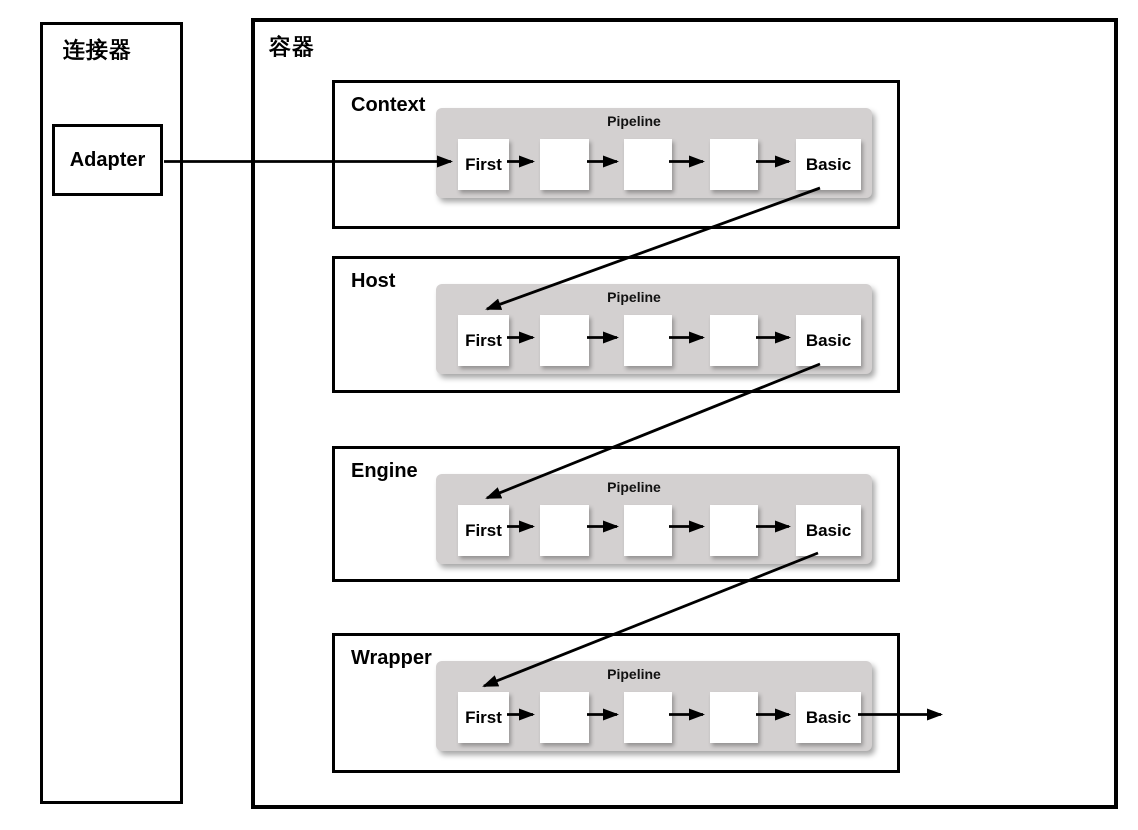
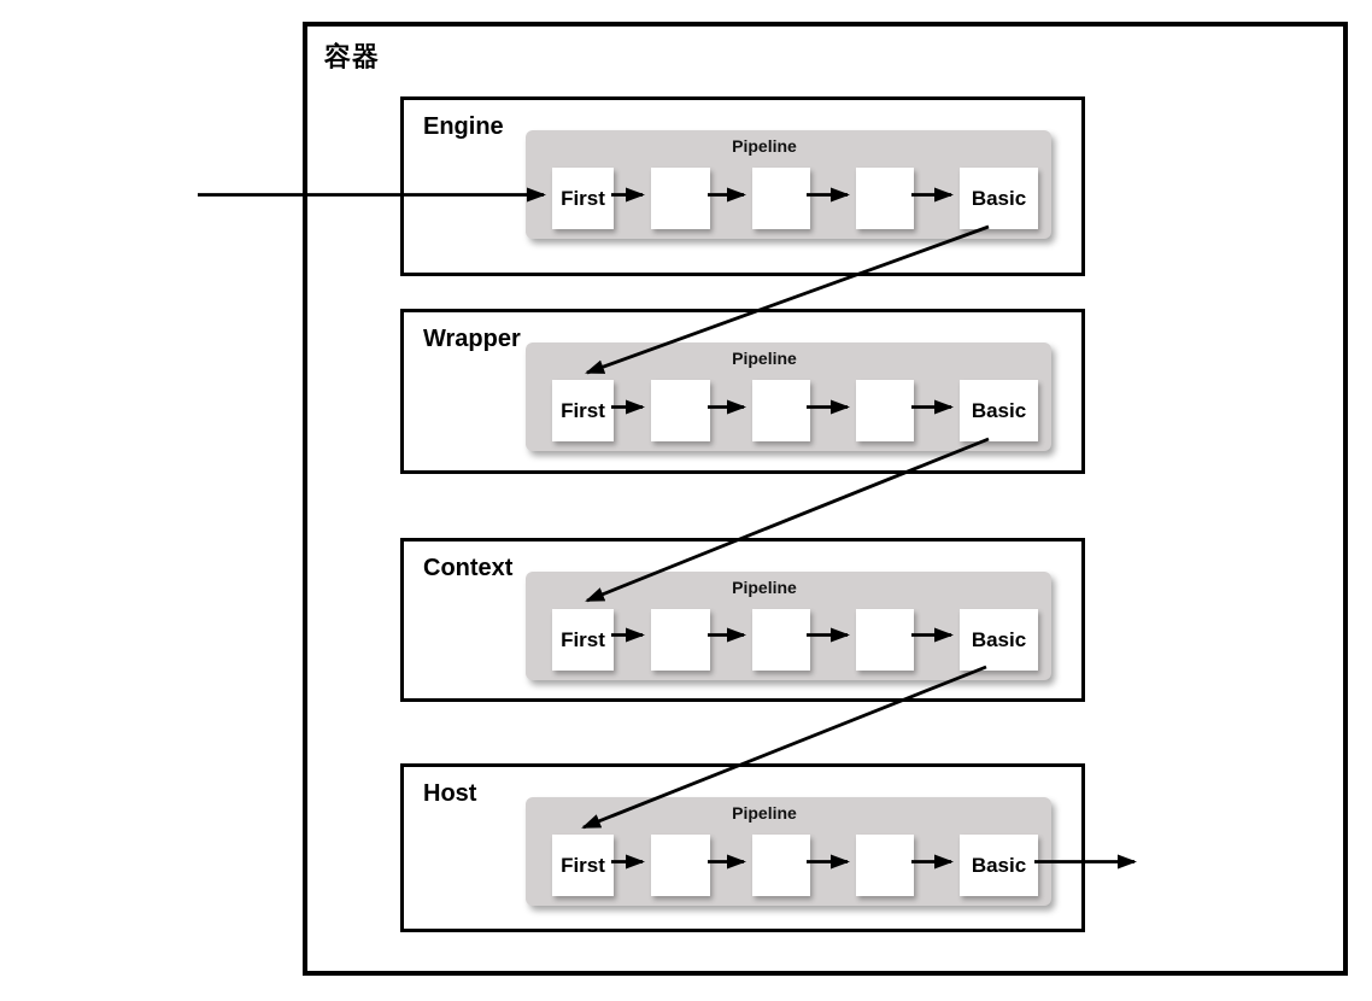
- 连接器
  容器
- Adapter
- Context
+ Engine
  Pipeline
  First
  Basic
- Host
+ Wrapper
  Pipeline
  First
  Basic
- Engine
+ Context
  Pipeline
  First
  Basic
- Wrapper
+ Host
  Pipeline
  First
  Basic
